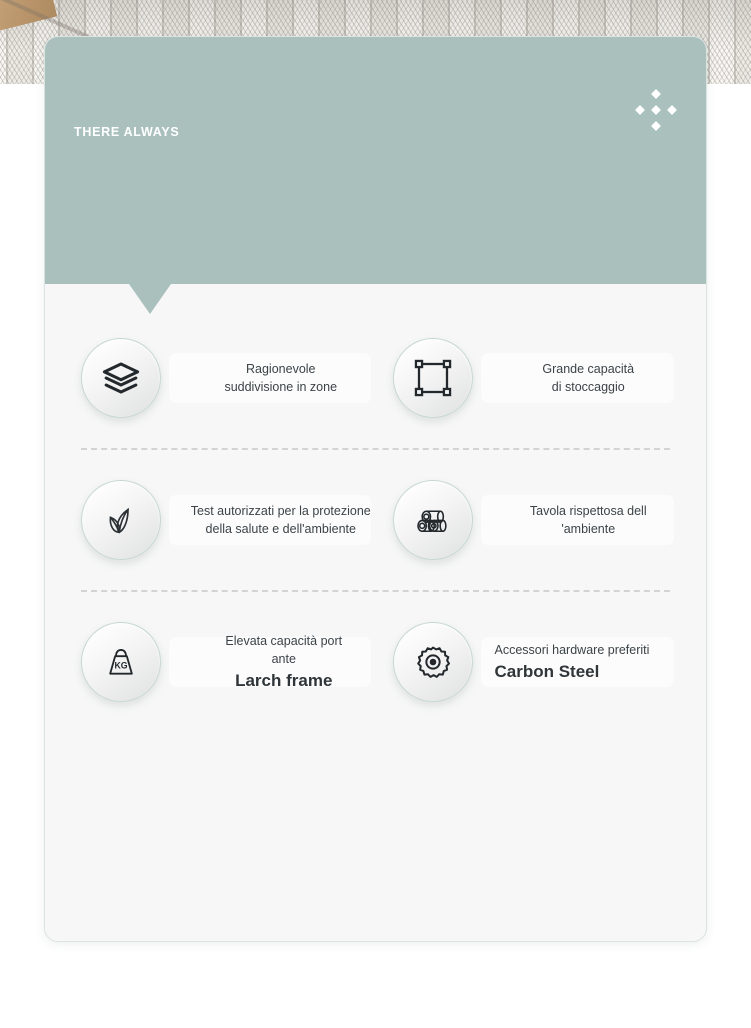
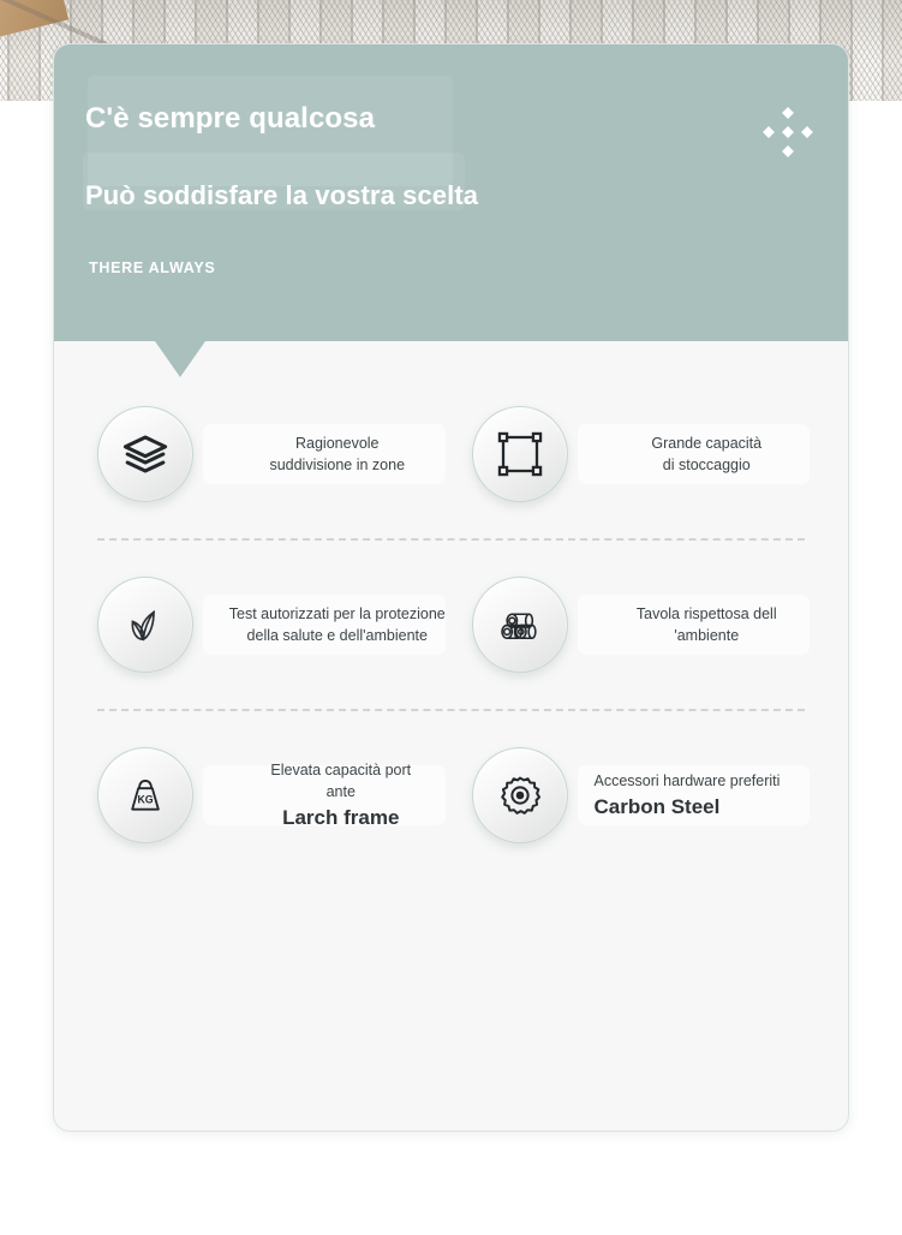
+ C'è sempre qualcosa
+ Può soddisfare la vostra scelta
  THERE ALWAYS
  Ragionevole
  suddivisione in zone
  Grande capacità
  di stoccaggio
  Test autorizzati per la protezione
  della salute e dell'ambiente
  Tavola rispettosa dell
  'ambiente
  KG
  Elevata capacità port
  ante
  Larch frame
  Accessori hardware preferiti
  Carbon Steel
